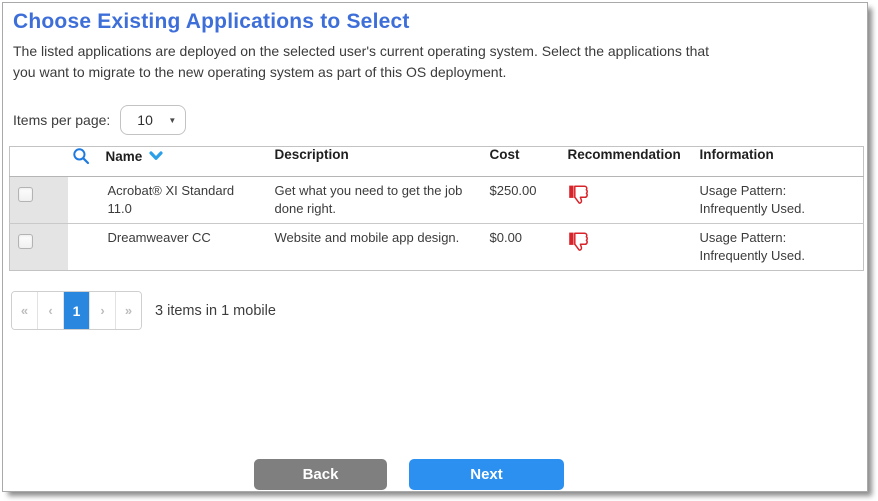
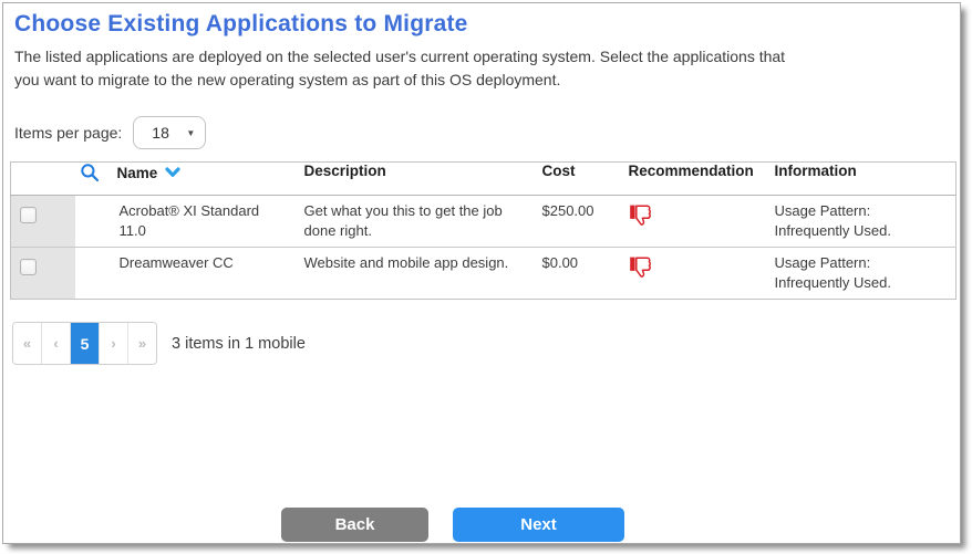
- Choose Existing Applications to Select
+ Choose Existing Applications to Migrate
  The listed applications are deployed on the selected user's current operating system. Select the applications that
  you want to migrate to the new operating system as part of this OS deployment.
  Items per page:
- 10
+ 18
  ▼
  	Name	Description	Cost	Recommendation	Information
- 	Acrobat® XI Standard 11.0	Get what you need to get the job done right.	$250.00		Usage Pattern: Infrequently Used.
+ 	Acrobat® XI Standard 11.0	Get what you this to get the job done right.	$250.00		Usage Pattern: Infrequently Used.
  	Dreamweaver CC	Website and mobile app design.	$0.00		Usage Pattern: Infrequently Used.
  «
  ‹
- 1
+ 5
  ›
  »
  3 items in 1 mobile
  Back
  Next
